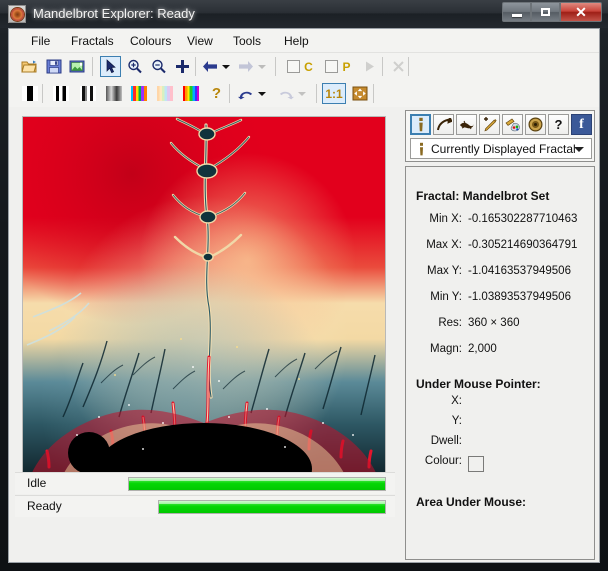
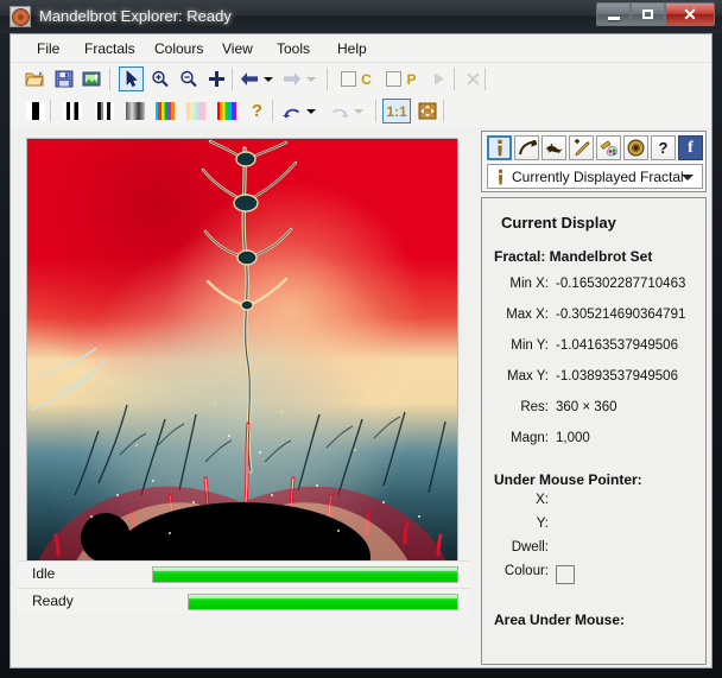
  Mandelbrot Explorer: Ready
  ✕
  File
  Fractals
  Colours
  View
  Tools
  Help
  C
  P
  ?
  1:1
  Idle
  Ready
  ?
  f
  Currently Displayed Fractal
+ Current Display
  Fractal: Mandelbrot Set
  Min X:
  -0.165302287710463
  Max X:
  -0.305214690364791
- Max Y:
+ Min Y:
  -1.04163537949506
- Min Y:
+ Max Y:
  -1.03893537949506
  Res:
  360 × 360
  Magn:
- 2,000
+ 1,000
  Under Mouse Pointer:
  X:
  Y:
  Dwell:
  Colour:
  Area Under Mouse:
